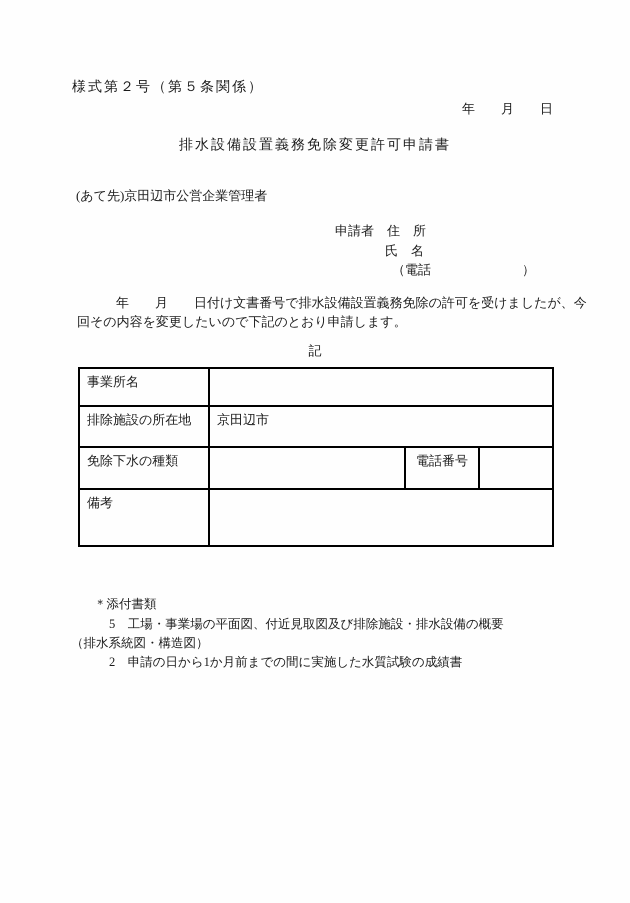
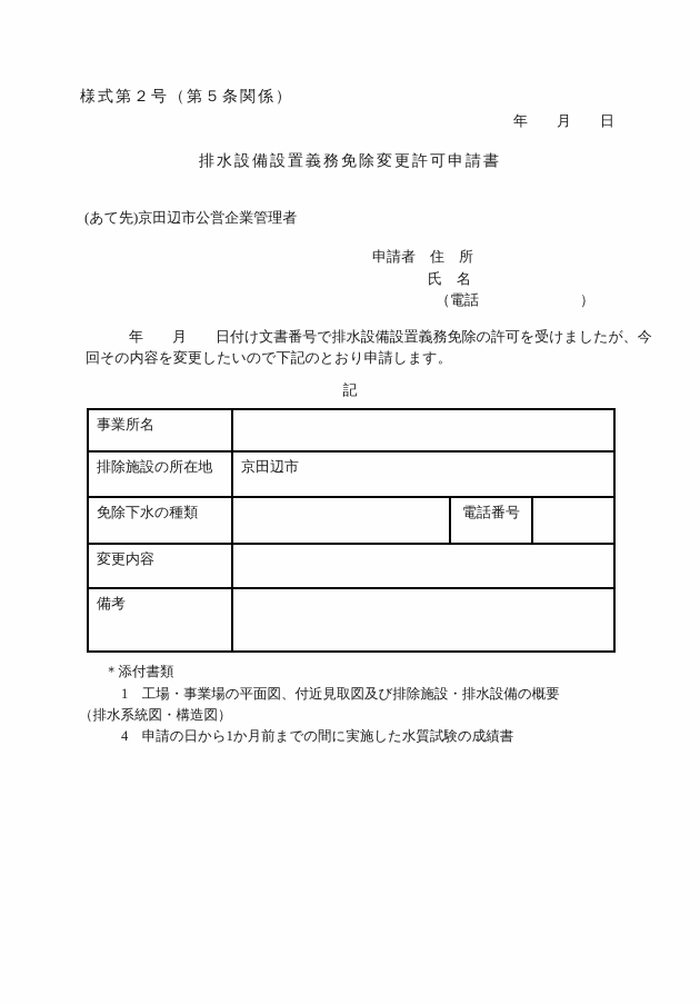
  様式第２号（第５条関係）
  年 月 日
  排水設備設置義務免除変更許可申請書
  (あて先)京田辺市公営企業管理者
  申請者 住 所
  氏 名
  （電話 ）
  年 月 日付け文書番号で排水設備設置義務免除の許可を受けましたが、今
  回その内容を変更したいので下記のとおり申請します。
  記
  事業所名
  排除施設の所在地	京田辺市
  免除下水の種類		電話番号
+ 変更内容
  備考
  ＊添付書類
- 5 工場・事業場の平面図、付近見取図及び排除施設・排水設備の概要
+ 1 工場・事業場の平面図、付近見取図及び排除施設・排水設備の概要
  （排水系統図・構造図）
- 2 申請の日から1か月前までの間に実施した水質試験の成績書
+ 4 申請の日から1か月前までの間に実施した水質試験の成績書
